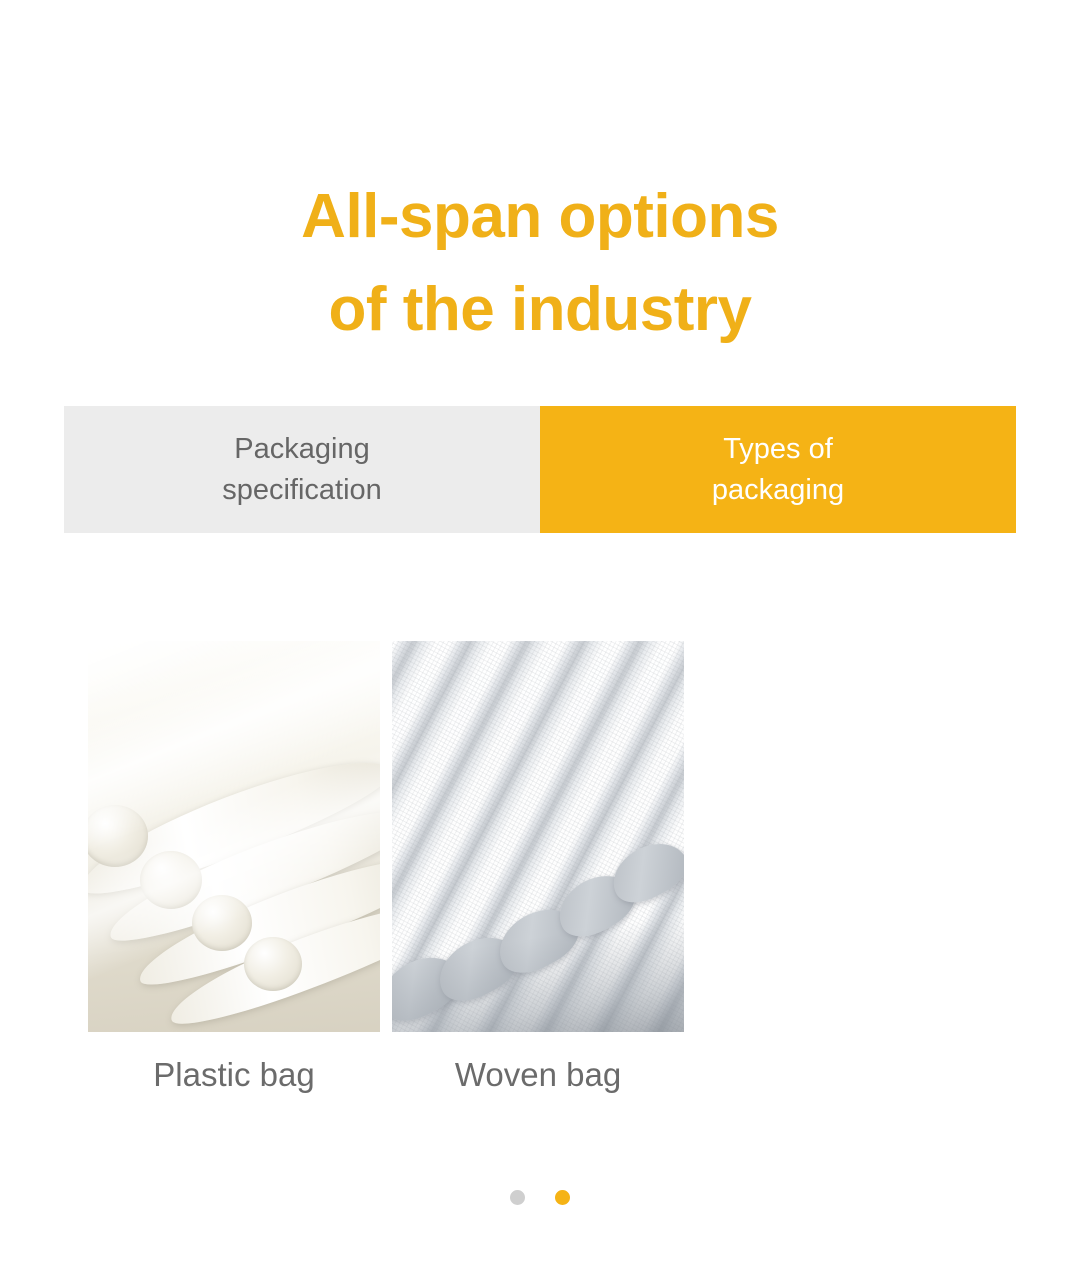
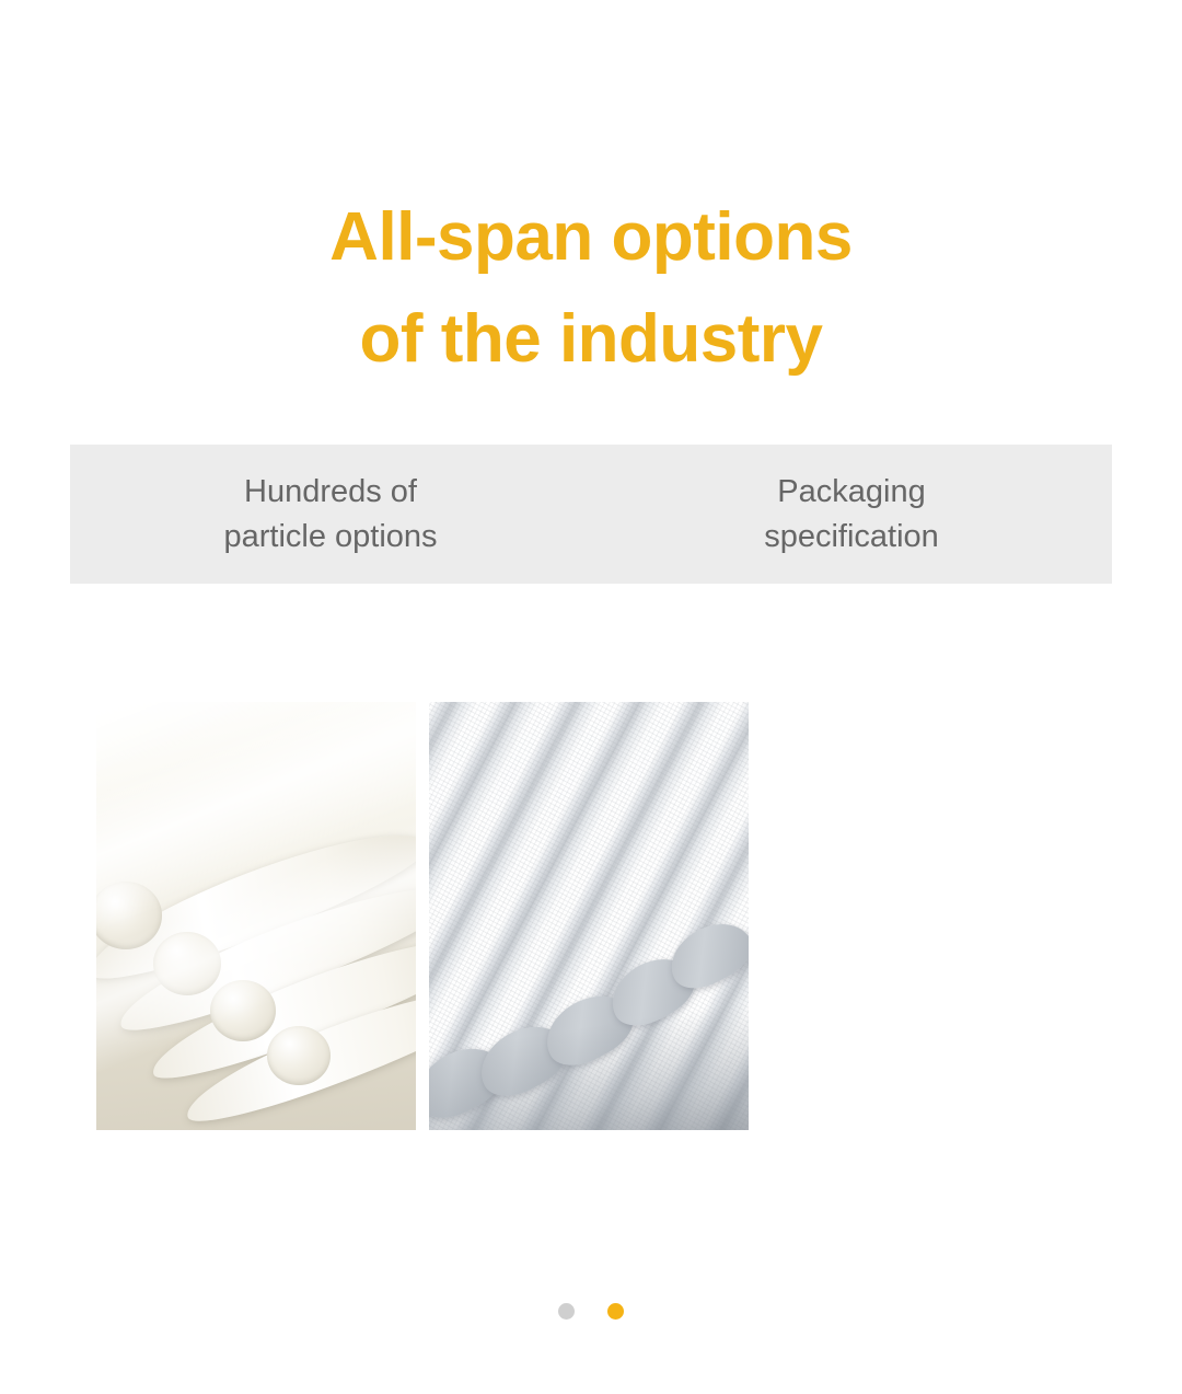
  All-span options
  of the industry
+ Hundreds of
+ particle options
  Packaging
  specification
- Types of
- packaging
- Plastic bag
- Woven bag
